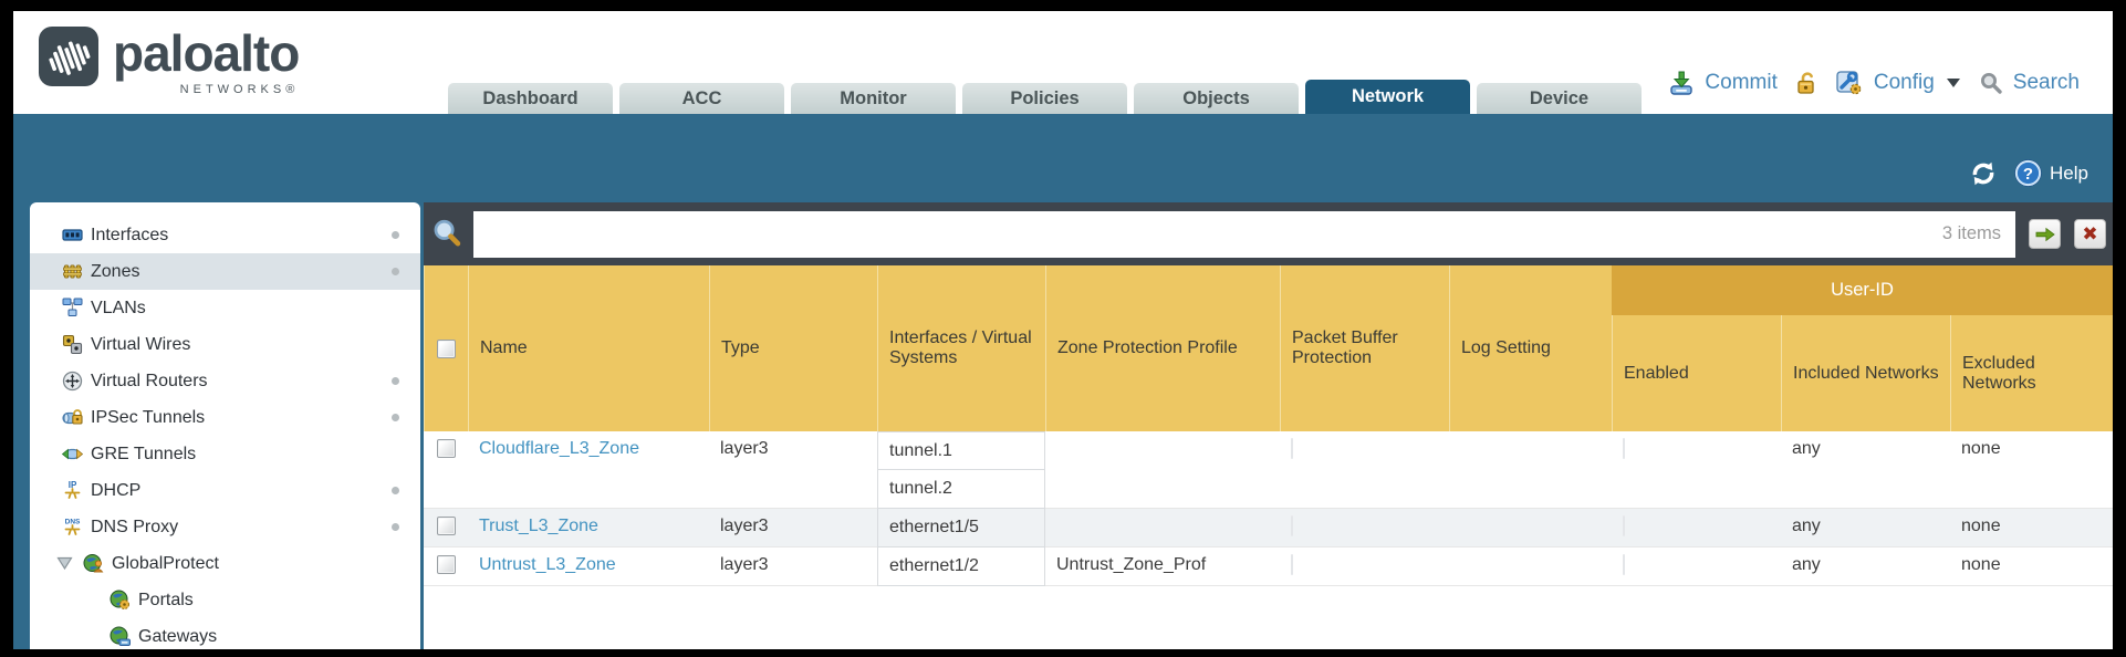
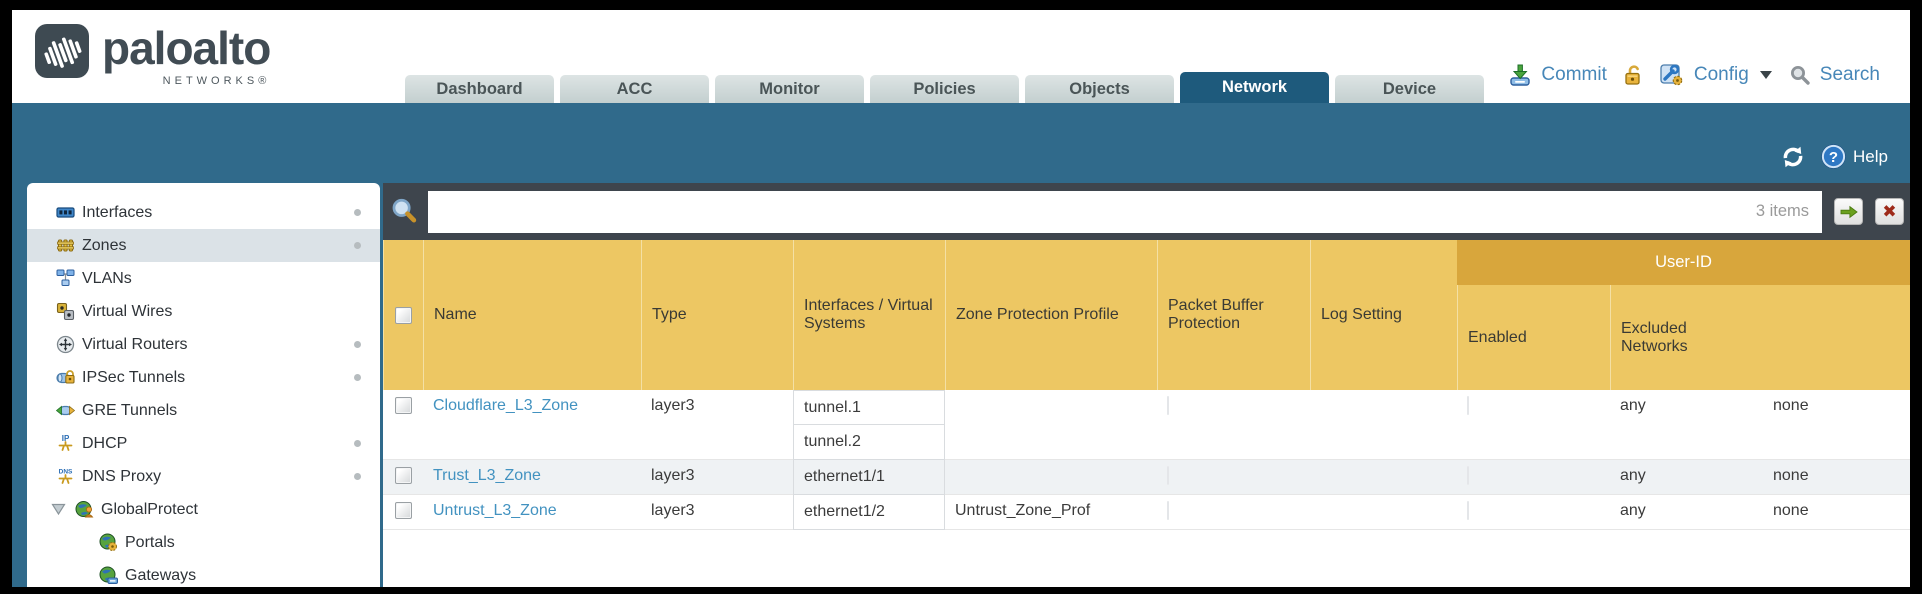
  paloalto
  NETWORKS®
  Dashboard
  ACC
  Monitor
  Policies
  Objects
  Network
  Device
  Commit
  Config
  Search
  ?
  Help
  Interfaces
  Zones
  VLANs
  Virtual Wires
  Virtual Routers
  IPSec Tunnels
  GRE Tunnels
  IP
  DHCP
  DNS Proxy
  GlobalProtect
  Portals
  Gateways
  3 items
  ✖
  User-ID
  Name
  Type
  Interfaces / Virtual Systems
  Zone Protection Profile
  Packet Buffer Protection
  Log Setting
  Enabled
- Included Networks
  Excluded Networks
  Cloudflare_L3_Zone
  layer3
  tunnel.1
  tunnel.2
  any
  none
  Trust_L3_Zone
  layer3
- ethernet1/5
+ ethernet1/1
  any
  none
  Untrust_L3_Zone
  layer3
  ethernet1/2
  Untrust_Zone_Prof
  any
  none
